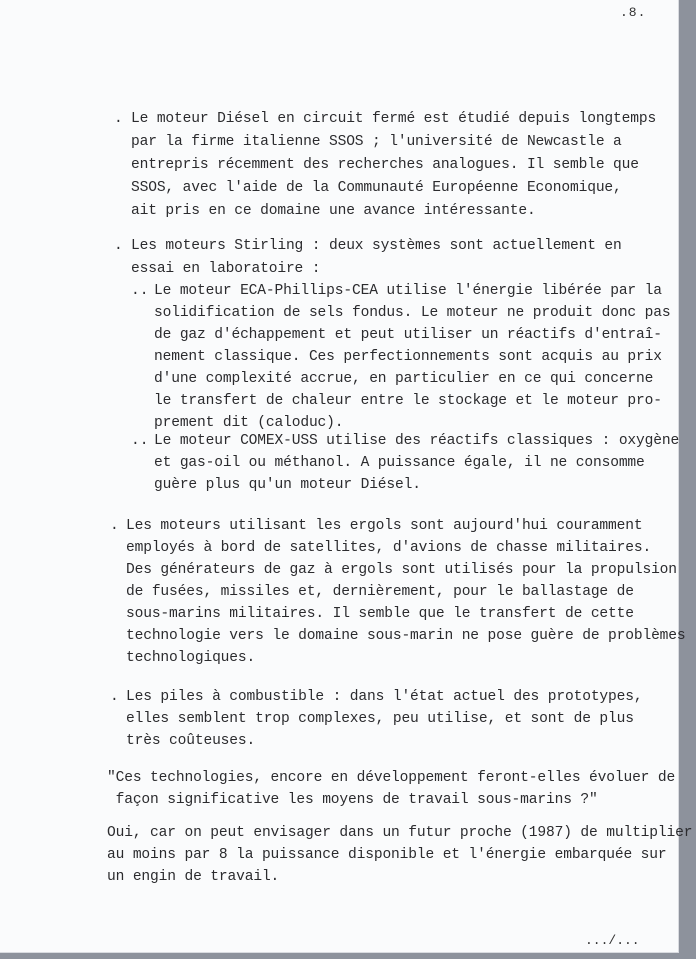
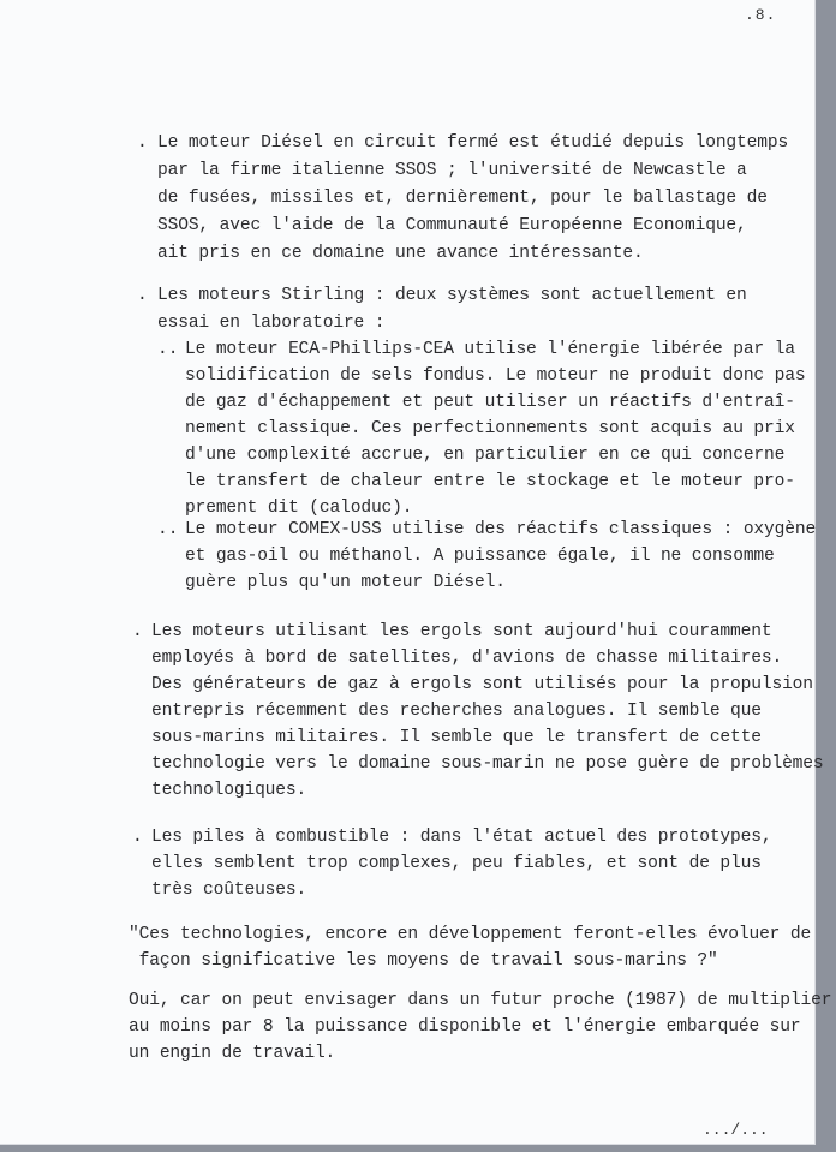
  .8.
  .
  Le moteur Diésel en circuit fermé est étudié depuis longtemps
  par la firme italienne SSOS ; l'université de Newcastle a
- entrepris récemment des recherches analogues. Il semble que
+ de fusées, missiles et, dernièrement, pour le ballastage de
  SSOS, avec l'aide de la Communauté Européenne Economique,
  ait pris en ce domaine une avance intéressante.
  .
  Les moteurs Stirling : deux systèmes sont actuellement en
  essai en laboratoire :
  ..
  Le moteur ECA-Phillips-CEA utilise l'énergie libérée par la
  solidification de sels fondus. Le moteur ne produit donc pas
  de gaz d'échappement et peut utiliser un réactifs d'entraî-
  nement classique. Ces perfectionnements sont acquis au prix
  d'une complexité accrue, en particulier en ce qui concerne
  le transfert de chaleur entre le stockage et le moteur pro-
  prement dit (caloduc).
  ..
  Le moteur COMEX-USS utilise des réactifs classiques : oxygène
  et gas-oil ou méthanol. A puissance égale, il ne consomme
  guère plus qu'un moteur Diésel.
  .
  Les moteurs utilisant les ergols sont aujourd'hui couramment
  employés à bord de satellites, d'avions de chasse militaires.
  Des générateurs de gaz à ergols sont utilisés pour la propulsion
- de fusées, missiles et, dernièrement, pour le ballastage de
+ entrepris récemment des recherches analogues. Il semble que
  sous-marins militaires. Il semble que le transfert de cette
  technologie vers le domaine sous-marin ne pose guère de problèmes
  technologiques.
  .
  Les piles à combustible : dans l'état actuel des prototypes,
- elles semblent trop complexes, peu utilise, et sont de plus
+ elles semblent trop complexes, peu fiables, et sont de plus
  très coûteuses.
  "Ces technologies, encore en développement feront-elles évoluer de
  façon significative les moyens de travail sous-marins ?"
  Oui, car on peut envisager dans un futur proche (1987) de multiplier
  au moins par 8 la puissance disponible et l'énergie embarquée sur
  un engin de travail.
  .../...
